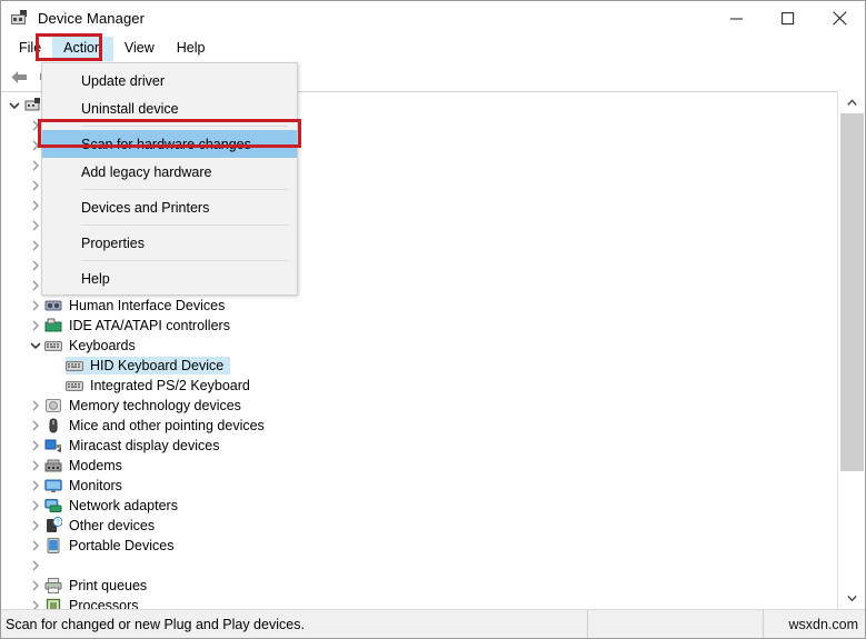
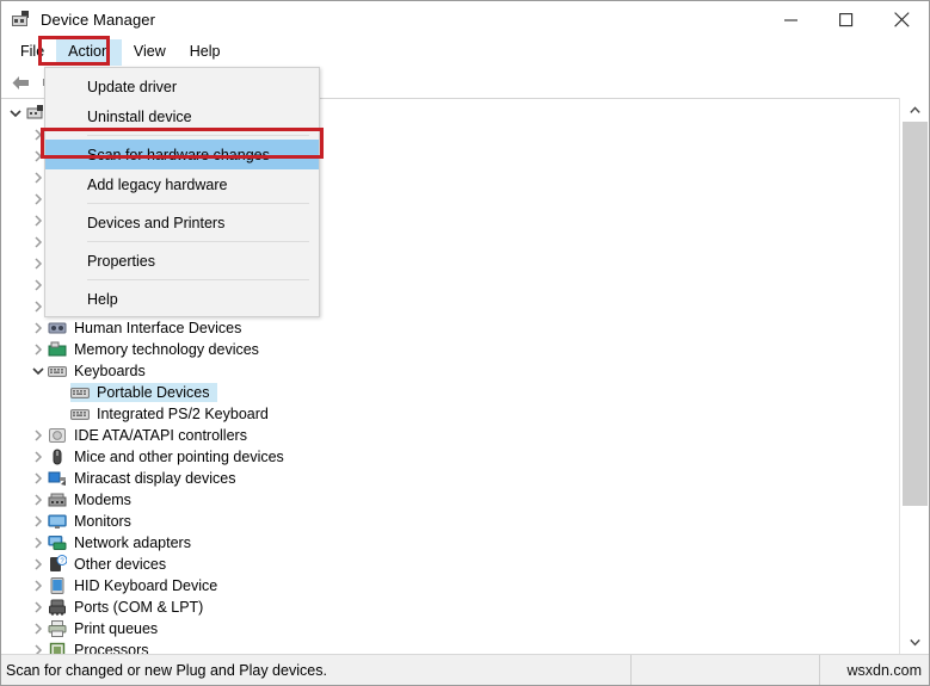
  Device Manager
  File
  Action
  View
  Help
  Human Interface Devices
- IDE ATA/ATAPI controllers
+ Memory technology devices
  Keyboards
- HID Keyboard Device
+ Portable Devices
  Integrated PS/2 Keyboard
- Memory technology devices
+ IDE ATA/ATAPI controllers
  Mice and other pointing devices
  Miracast display devices
  Modems
  Monitors
  Network adapters
  Other devices
- Portable Devices
+ HID Keyboard Device
+ Ports (COM & LPT)
  Print queues
  Processors
  Scan for changed or new Plug and Play devices.
  wsxdn.com
  Update driver
  Uninstall device
  Scan for hardware changes
  Add legacy hardware
  Devices and Printers
  Properties
  Help
